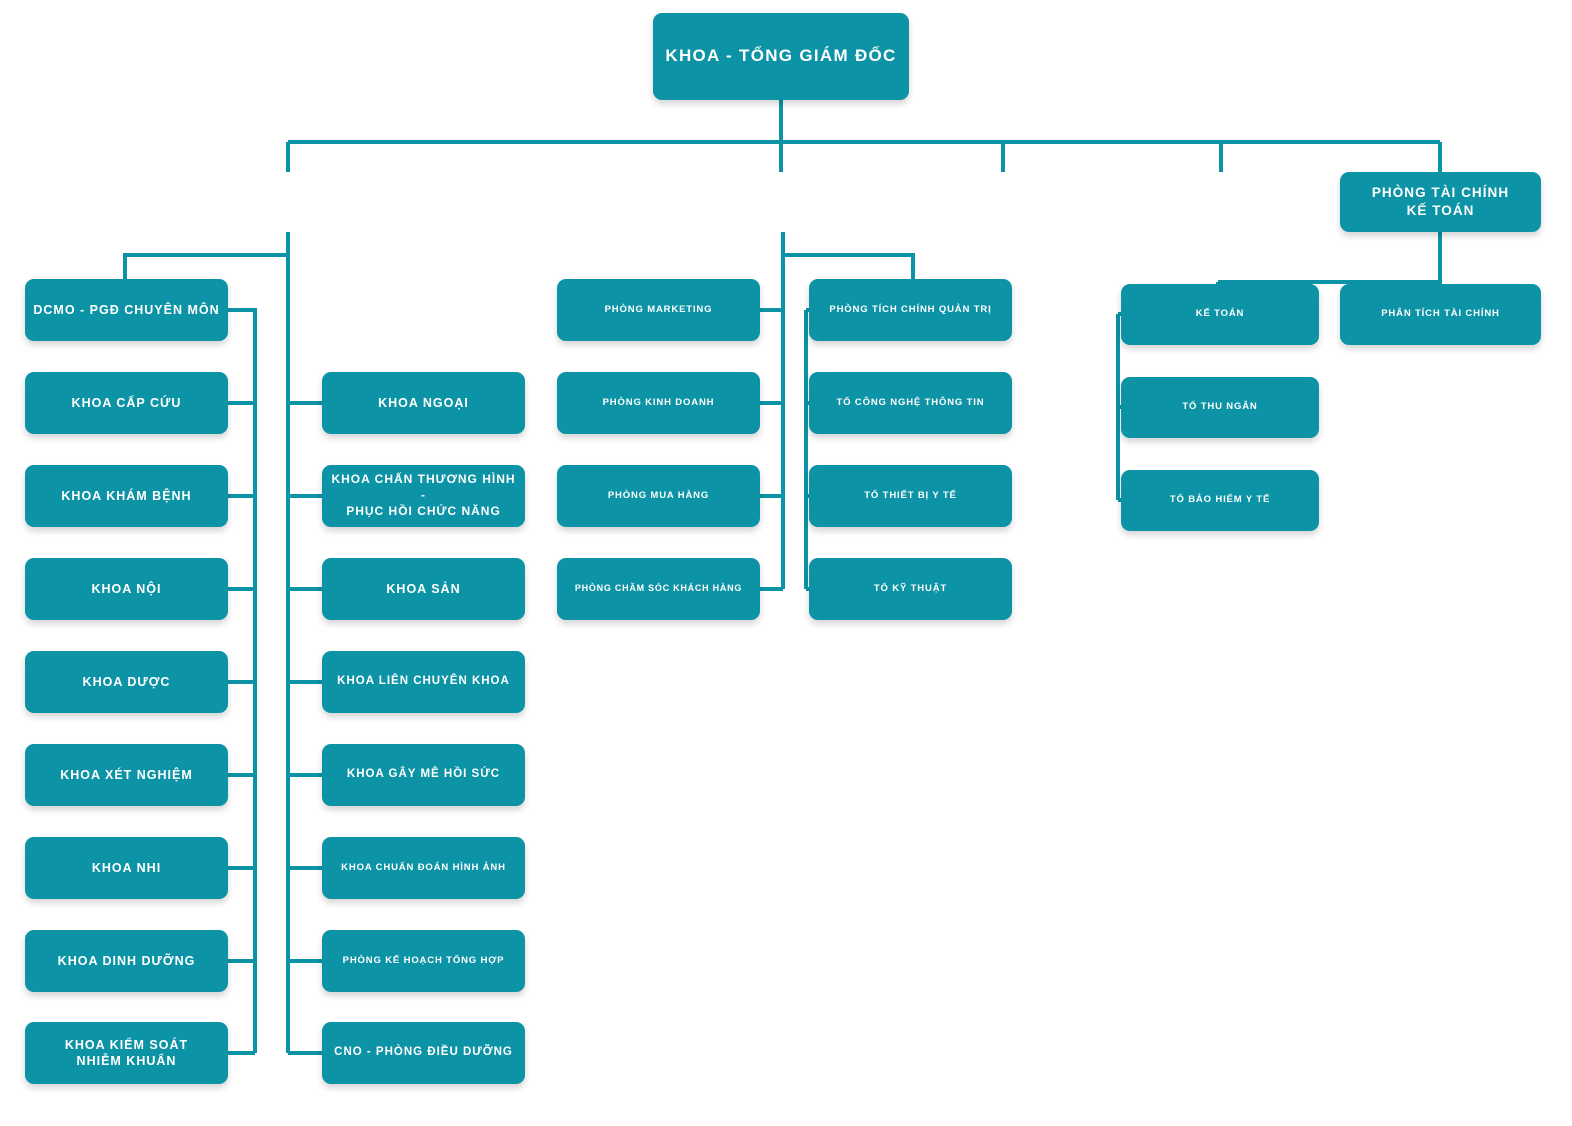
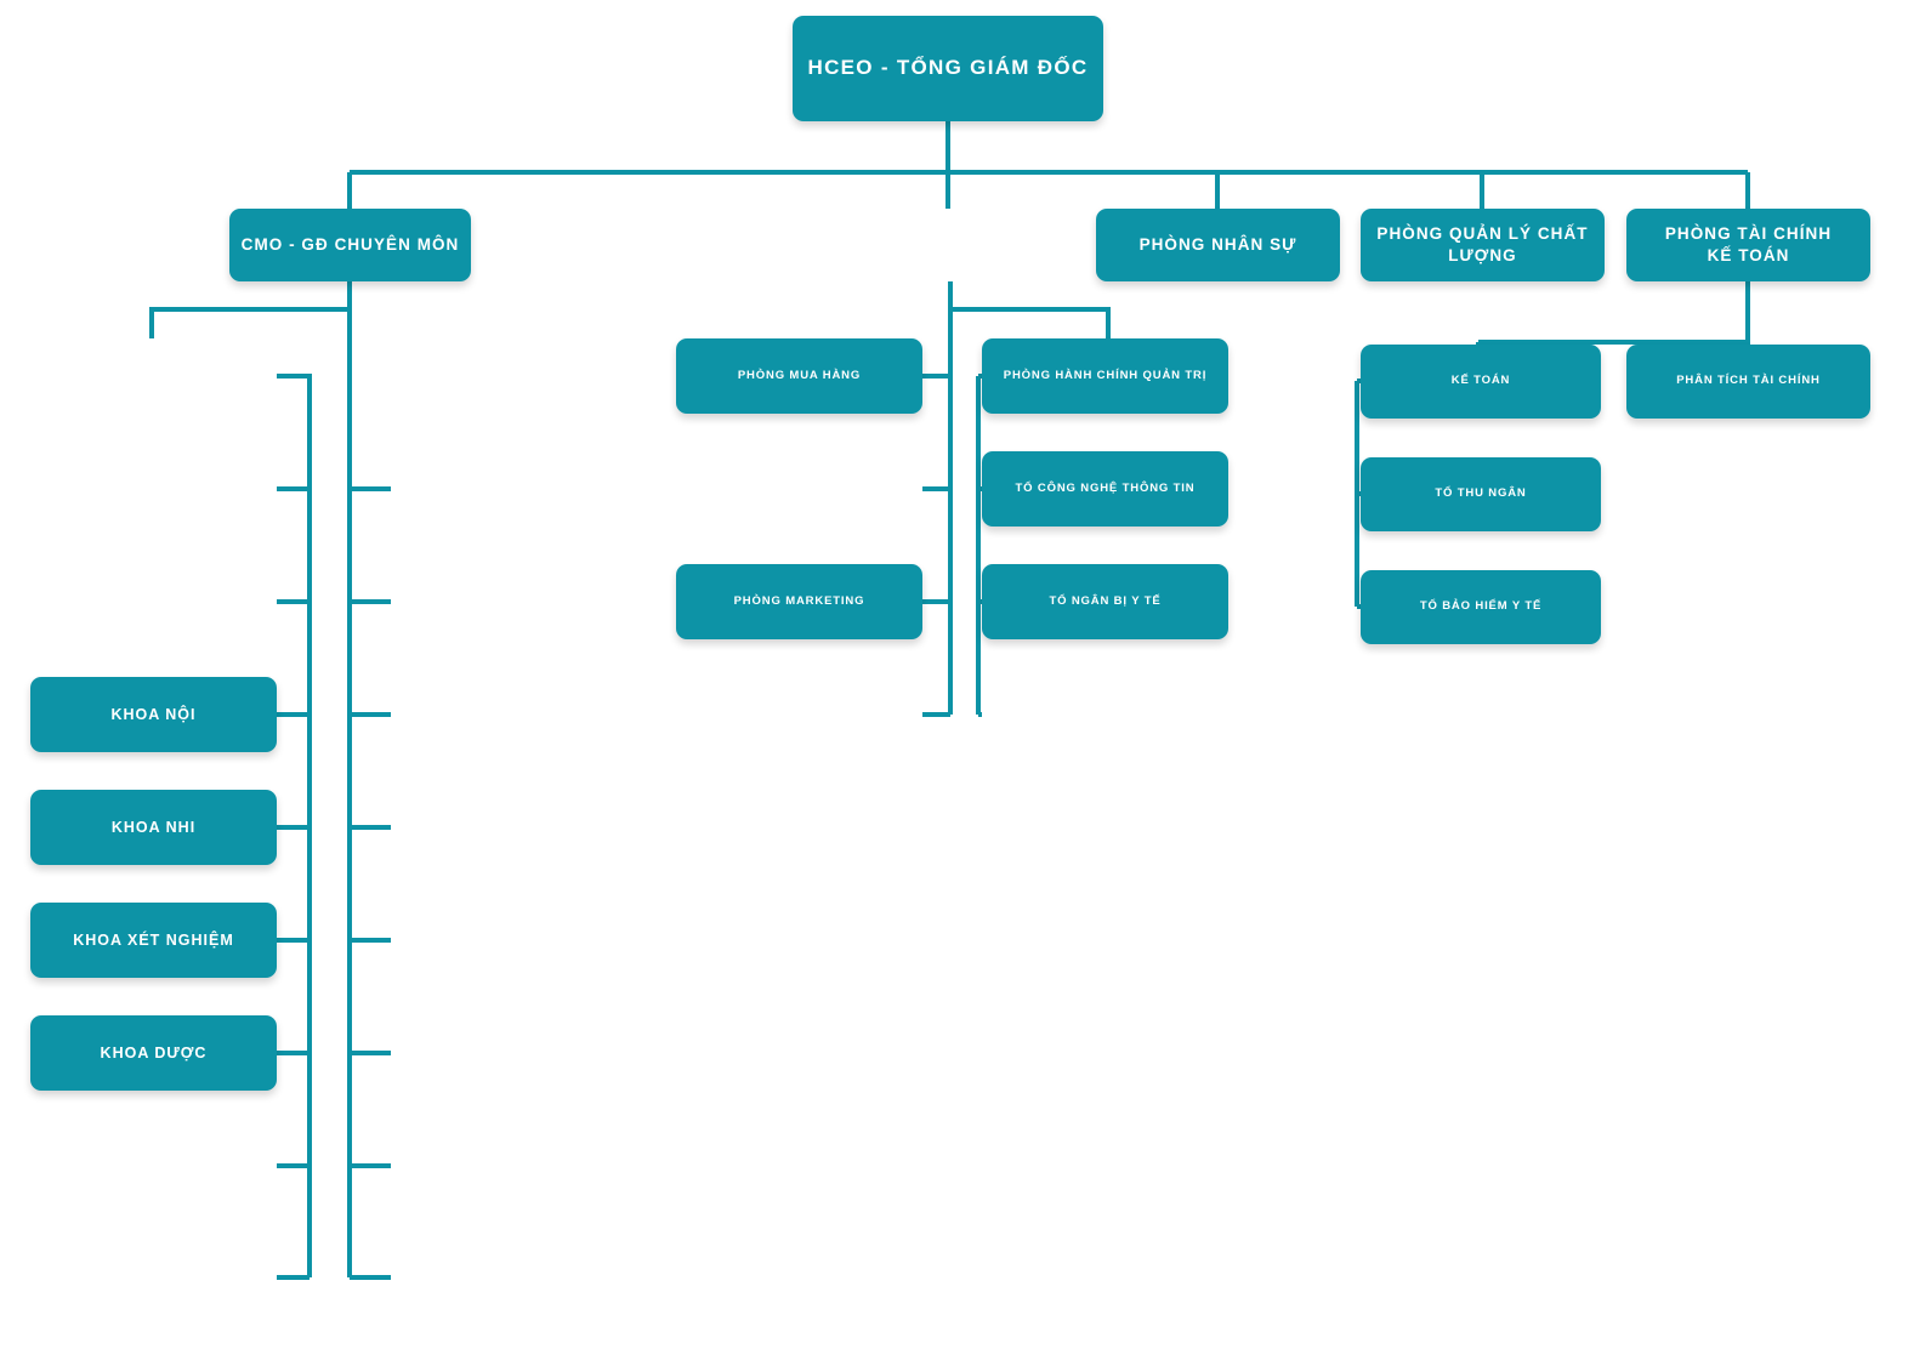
- KHOA - TỔNG GIÁM ĐỐC
+ HCEO - TỔNG GIÁM ĐỐC
+ CMO - GĐ CHUYÊN MÔN
+ PHÒNG NHÂN SỰ
+ PHÒNG QUẢN LÝ CHẤT LƯỢNG
  PHÒNG TÀI CHÍNH
  KẾ TOÁN
- DCMO - PGĐ CHUYÊN MÔN
- KHOA CẤP CỨU
- KHOA KHÁM BỆNH
  KHOA NỘI
- KHOA DƯỢC
+ KHOA NHI
  KHOA XÉT NGHIỆM
- KHOA NHI
+ KHOA DƯỢC
- KHOA DINH DƯỠNG
- KHOA KIỂM SOÁT
- NHIỄM KHUẨN
- KHOA NGOẠI
- KHOA CHẤN THƯƠNG HÌNH -
- PHỤC HỒI CHỨC NĂNG
- KHOA SẢN
- KHOA LIÊN CHUYÊN KHOA
- KHOA GÂY MÊ HỒI SỨC
- KHOA CHUẨN ĐOÁN HÌNH ẢNH
- PHÒNG KẾ HOẠCH TỔNG HỢP
- CNO - PHÒNG ĐIỀU DƯỠNG
- PHÒNG MARKETING
+ PHÒNG MUA HÀNG
- PHÒNG KINH DOANH
- PHÒNG MUA HÀNG
+ PHÒNG MARKETING
- PHÒNG CHĂM SÓC KHÁCH HÀNG
- PHÒNG TÍCH CHÍNH QUẢN TRỊ
+ PHÒNG HÀNH CHÍNH QUẢN TRỊ
  TỔ CÔNG NGHỆ THÔNG TIN
- TỔ THIẾT BỊ Y TẾ
+ TỔ NGÂN BỊ Y TẾ
- TỔ KỸ THUẬT
  KẾ TOÁN
  TỔ THU NGÂN
  TỔ BẢO HIỂM Y TẾ
  PHÂN TÍCH TÀI CHÍNH
